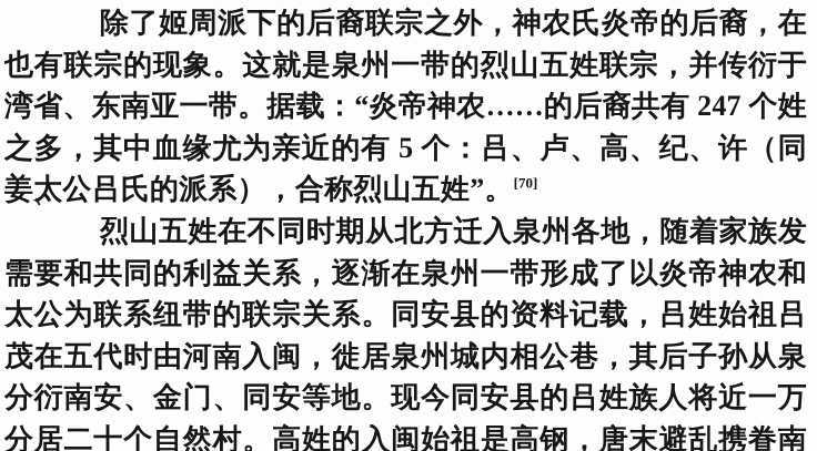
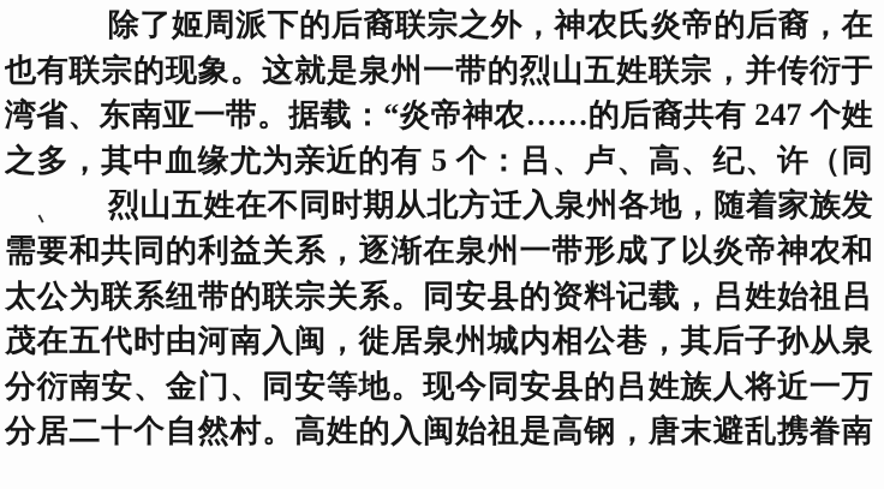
  除了姬周派下的后裔联宗之外，神农氏炎帝的后裔，在
  也有联宗的现象。这就是泉州一带的烈山五姓联宗，并传衍于
  湾省、东南亚一带。据载：“炎帝神农……的后裔共有 247 个姓
  之多，其中血缘尤为亲近的有 5 个：吕、卢、高、纪、许（同
- 姜太公吕氏的派系），合称烈山五姓”。[70]
  烈山五姓在不同时期从北方迁入泉州各地，随着家族发
  需要和共同的利益关系，逐渐在泉州一带形成了以炎帝神农和
  太公为联系纽带的联宗关系。同安县的资料记载，吕姓始祖吕
  茂在五代时由河南入闽，徙居泉州城内相公巷，其后子孙从泉
  分衍南安、金门、同安等地。现今同安县的吕姓族人将近一万
  分居二十个自然村。高姓的入闽始祖是高钢，唐末避乱携眷南
